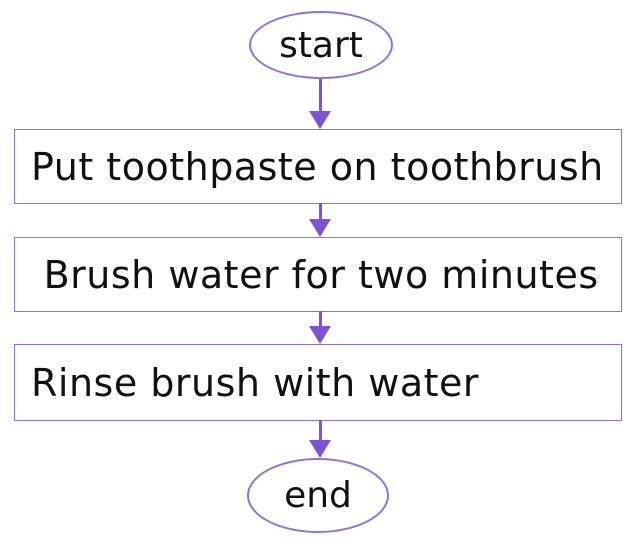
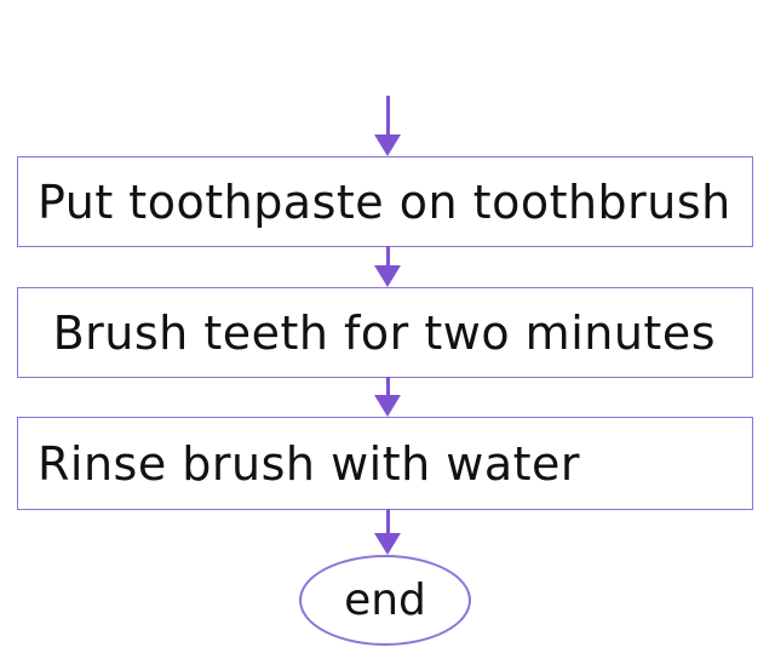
- start
  Put toothpaste on toothbrush
- Brush water for two minutes
+ Brush teeth for two minutes
  Rinse brush with water
  end
